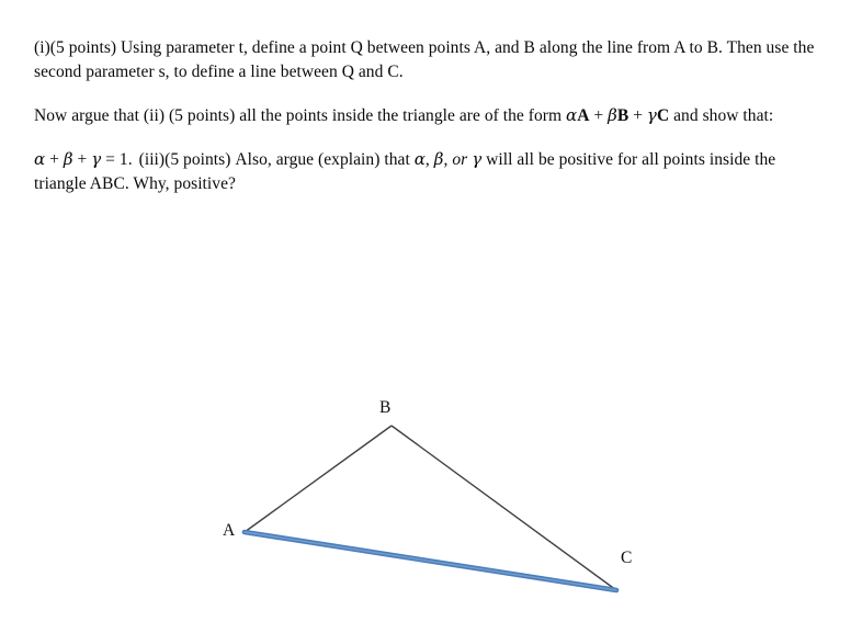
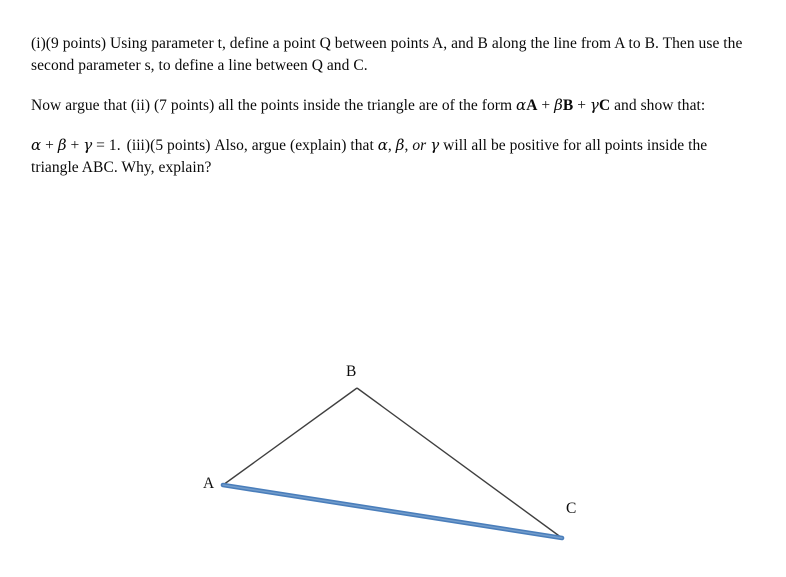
- (i)(5 points) Using parameter t, define a point Q between points A, and B along the line from A to B. Then use the second parameter s, to define a line between Q and C.
+ (i)(9 points) Using parameter t, define a point Q between points A, and B along the line from A to B. Then use the second parameter s, to define a line between Q and C.
- Now argue that (ii) (5 points) all the points inside the triangle are of the form αA + βB + γC and show that:
+ Now argue that (ii) (7 points) all the points inside the triangle are of the form αA + βB + γC and show that:
- α + β + γ = 1. (iii)(5 points) Also, argue (explain) that α, β, or γ will all be positive for all points inside the triangle ABC. Why, positive?
+ α + β + γ = 1. (iii)(5 points) Also, argue (explain) that α, β, or γ will all be positive for all points inside the triangle ABC. Why, explain?
  B
  A
  C
